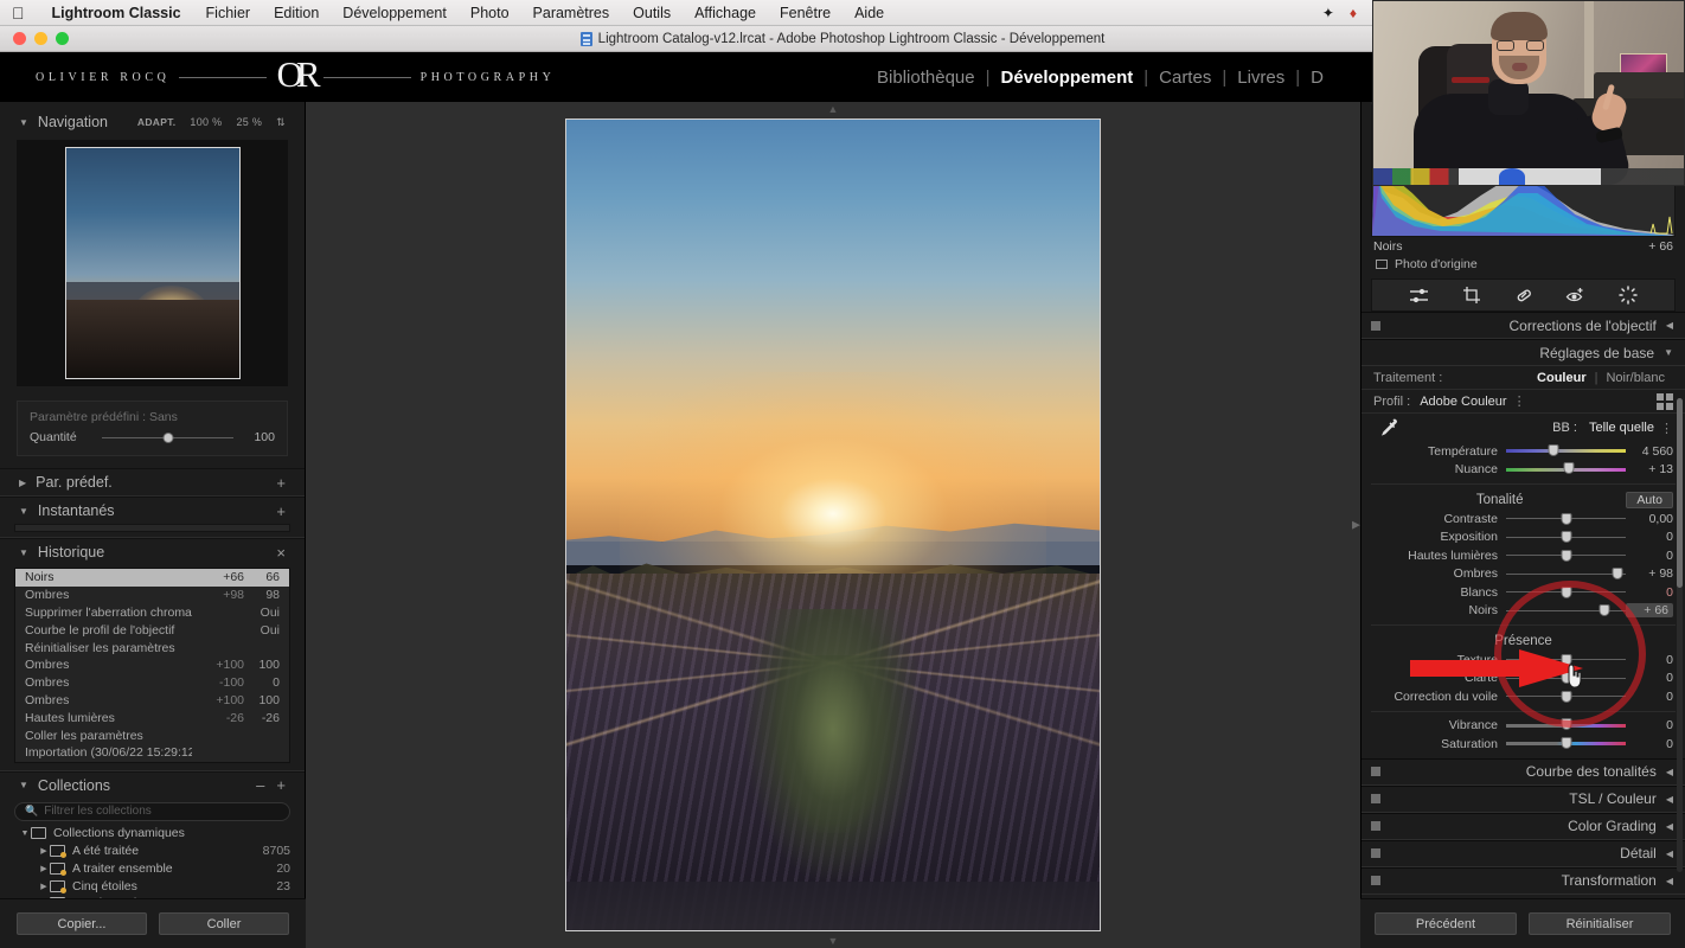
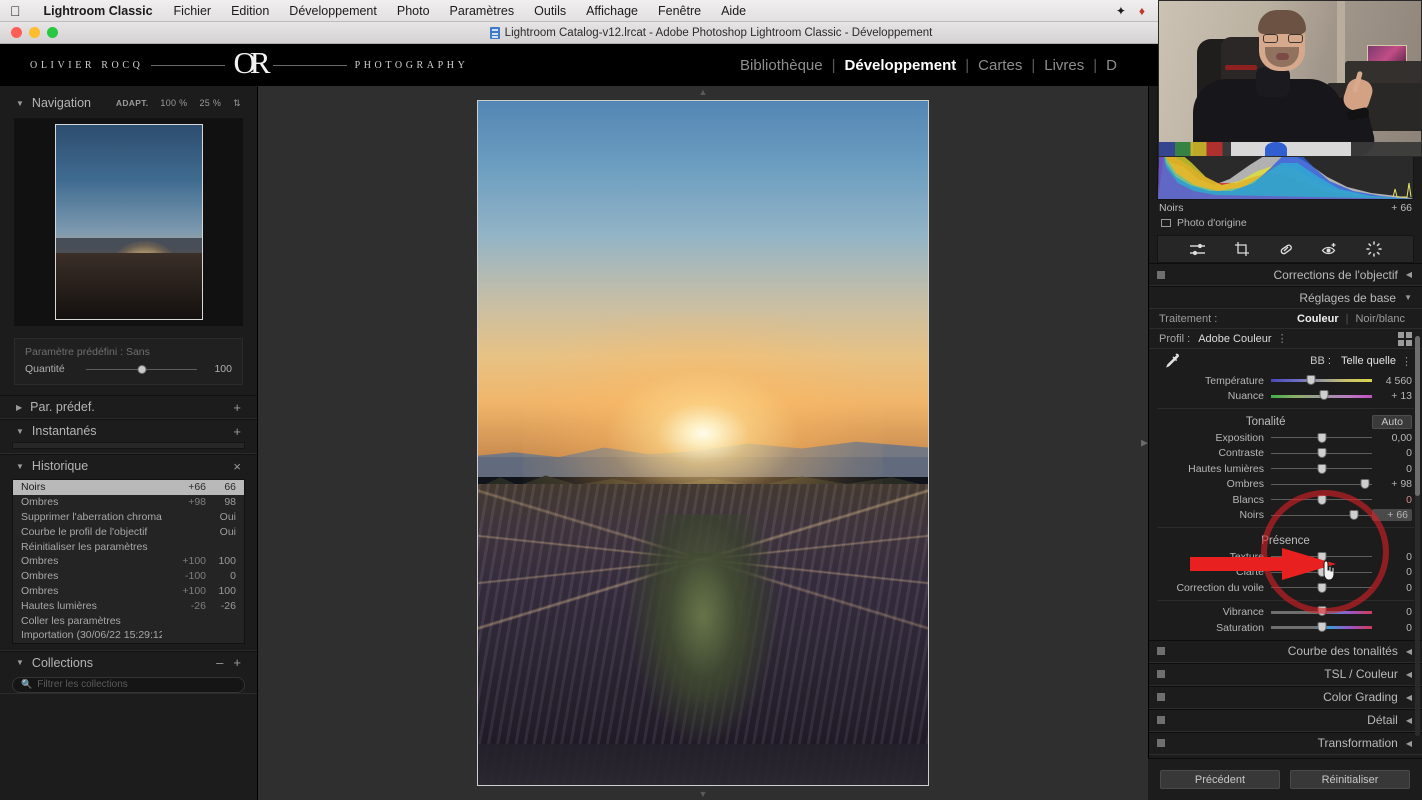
  
  Lightroom Classic
  Fichier
  Edition
  Développement
  Photo
  Paramètres
  Outils
  Affichage
  Fenêtre
  Aide
  ✦
  ♦
  Lightroom Catalog-v12.lrcat - Adobe Photoshop Lightroom Classic - Développement
  OLIVIER ROCQ
  OR
  PHOTOGRAPHY
  Bibliothèque
  |
  Développement
  |
  Cartes
  |
  Livres
  |
  D
  ▼
  Navigation
  ADAPT.
  100 %
  25 %
  ⇅
  Paramètre prédéfini : Sans
  Quantité
  100
  ▶
  Par. prédef.
  +
  ▼
  Instantanés
  +
  ▼
  Historique
  ×
  Noirs
  +66
  66
  Ombres
  +98
  98
  Supprimer l'aberration chroma
  Oui
  Courbe le profil de l'objectif
  Oui
  Réinitialiser les paramètres
  Ombres
  +100
  100
  Ombres
  -100
  0
  Ombres
  +100
  100
  Hautes lumières
  -26
  -26
  Coller les paramètres
  Importation (30/06/22 15:29:12
  ▼
  Collections
  –
  +
  🔍
  Filtrer les collections
- Collections dynamiques
- A été traitée
- 8705
- A traiter ensemble
- 20
- Cinq étoiles
- 23
- Copier...
- Coller
  ▲
  ▼
  Noirs
  + 66
  Photo d'origine
  Corrections de l'objectif
  ◀
  Réglages de base
  ▼
  Traitement :
  Couleur
  |
  Noir/blanc
  Profil :
  Adobe Couleur
  ⋮
  BB :
  Telle quelle
  ⋮
  Température
  4 560
  Nuance
  + 13
  Tonalité
  Auto
- Contraste
+ Exposition
  0,00
- Exposition
+ Contraste
  0
  Hautes lumières
  0
  Ombres
  + 98
  Blancs
  0
  Noirs
  + 66
  Présence
  Texture
  0
  Clarté
  0
  Correction du voile
  0
  Vibrance
  0
  Saturation
  0
  Courbe des tonalités
  ◀
  TSL / Couleur
  ◀
  Color Grading
  ◀
  Détail
  ◀
  Transformation
  ◀
  Précédent
  Réinitialiser
  ▶
